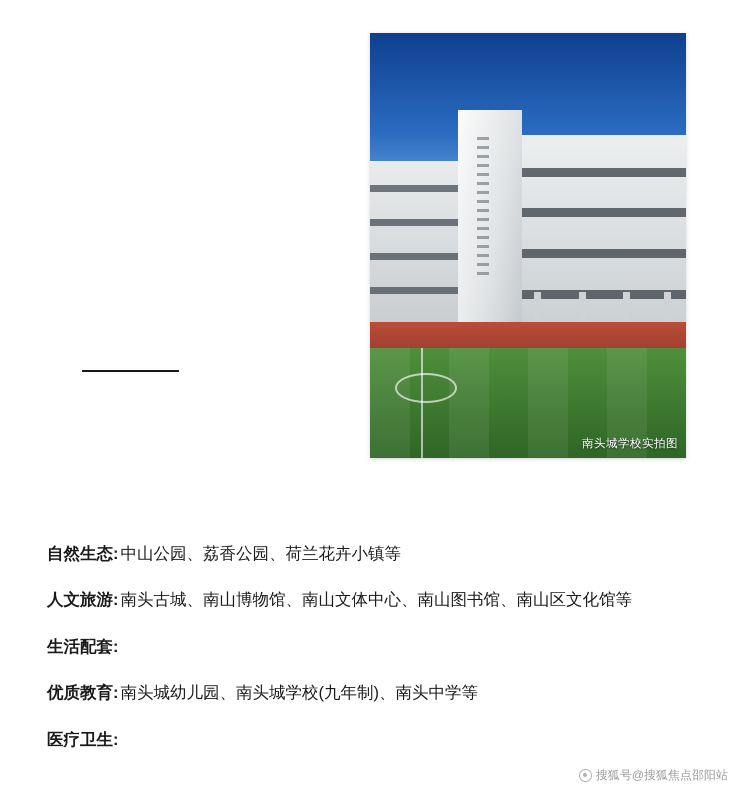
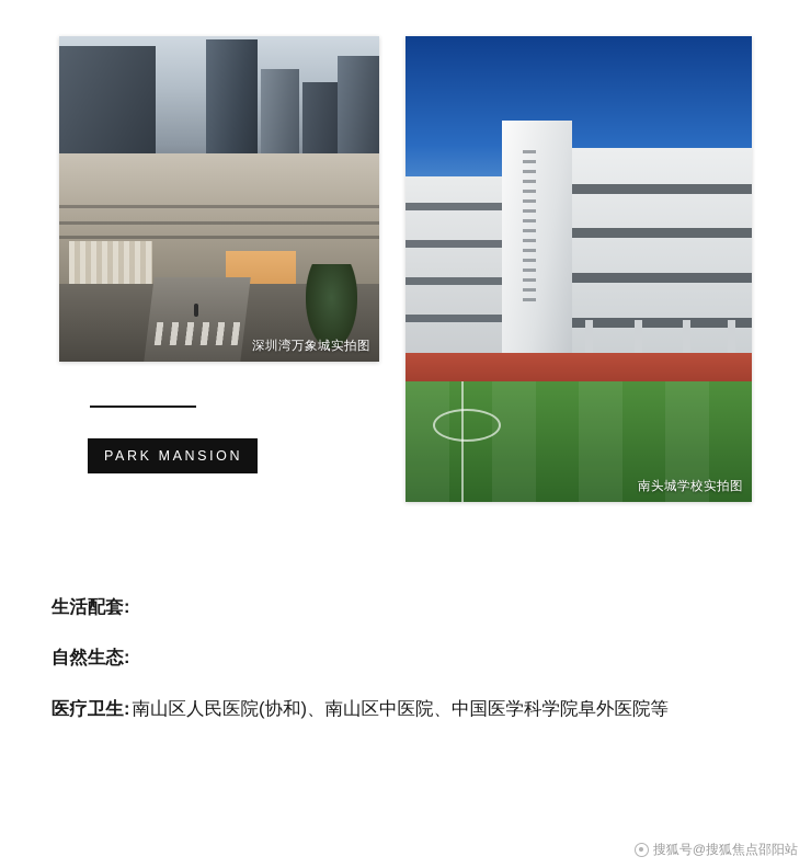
+ 深圳湾万象城实拍图
  南头城学校实拍图
+ PARK MANSION
- 自然生态:
+ 生活配套:
- 中山公园、荔香公园、荷兰花卉小镇等
- 人文旅游:
- 南头古城、南山博物馆、南山文体中心、南山图书馆、南山区文化馆等
- 生活配套:
+ 自然生态:
- 优质教育:
- 南头城幼儿园、南头城学校(九年制)、南头中学等
  医疗卫生:
+ 南山区人民医院(协和)、南山区中医院、中国医学科学院阜外医院等
  搜狐号@搜狐焦点邵阳站
